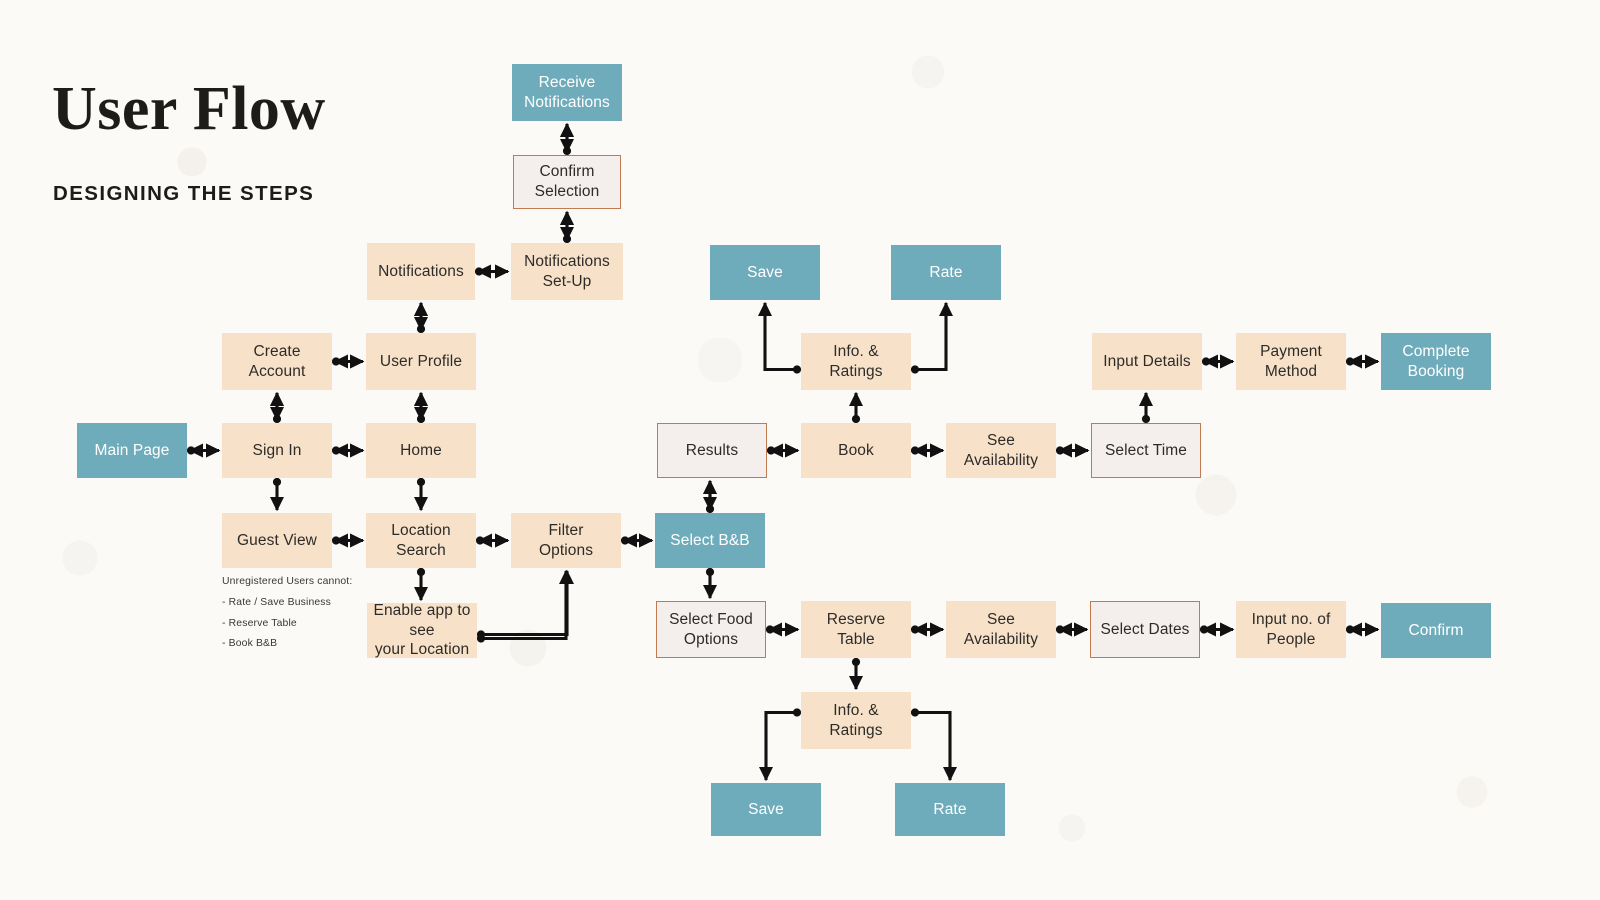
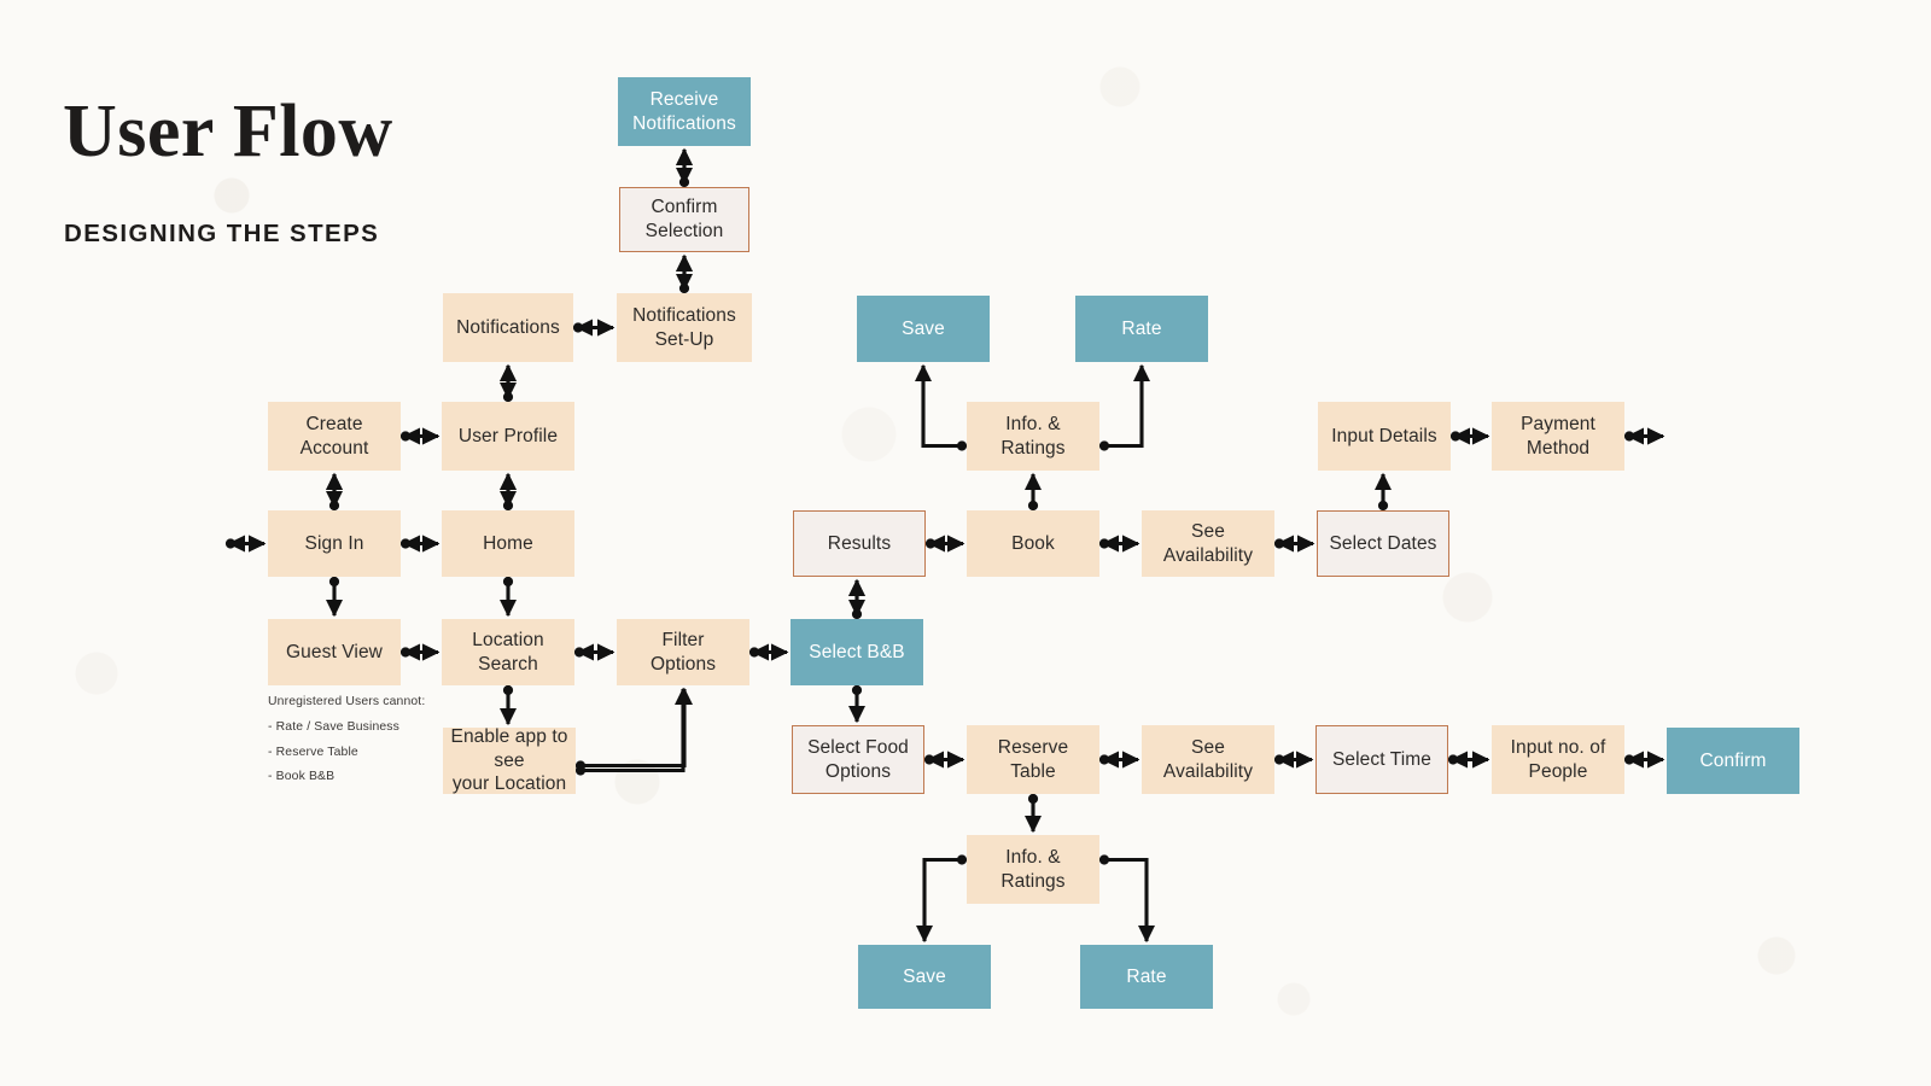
  User Flow
  DESIGNING THE STEPS
  Receive
  Notifications
  Confirm
  Selection
  Notifications
  Notifications
  Set-Up
  Save
  Rate
  Create
  Account
  User Profile
  Info. &
  Ratings
  Input Details
  Payment
  Method
- Complete
- Booking
- Main Page
  Sign In
  Home
  Results
  Book
  See
  Availability
- Select Time
+ Select Dates
  Guest View
  Location
  Search
  Filter
  Options
  Select B&B
  Enable app to see
  your Location
  Select Food
  Options
  Reserve
  Table
  See
  Availability
- Select Dates
+ Select Time
  Input no. of
  People
  Confirm
  Info. &
  Ratings
  Save
  Rate
  Unregistered Users cannot:
  - Rate / Save Business
  - Reserve Table
  - Book B&B
